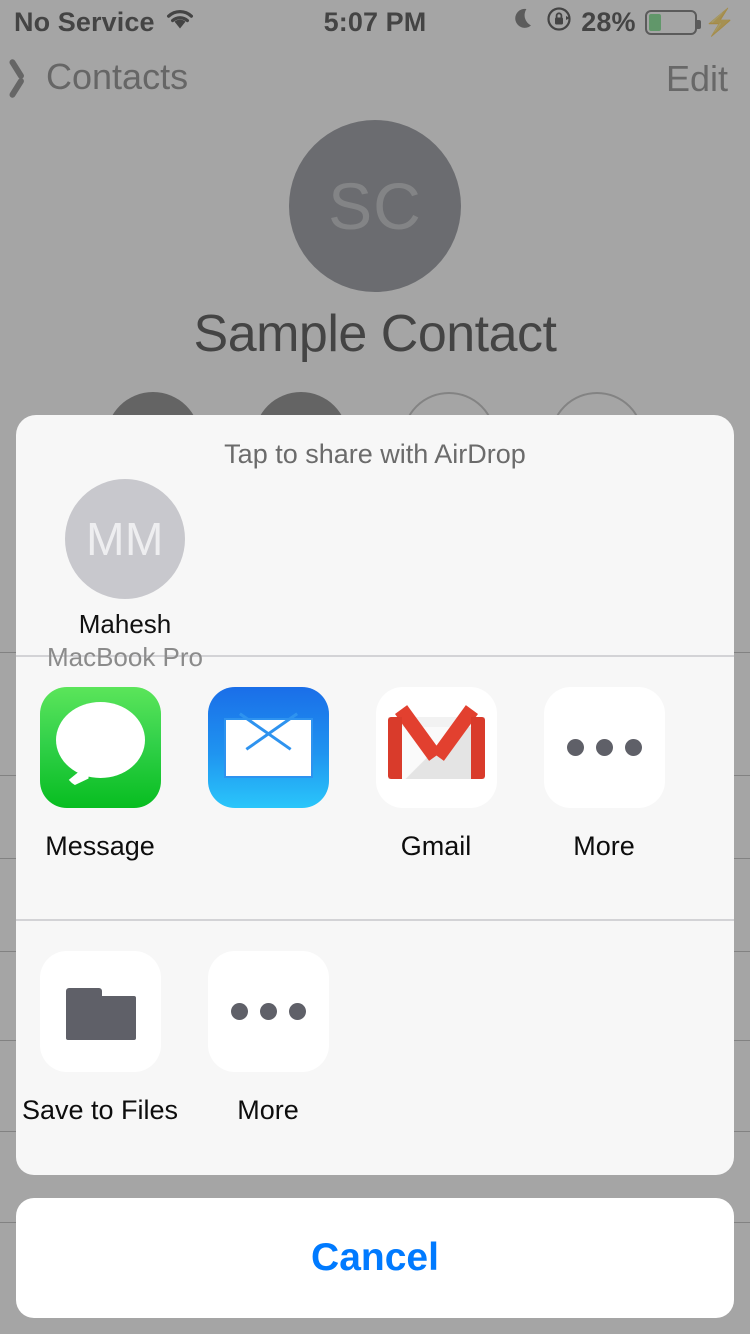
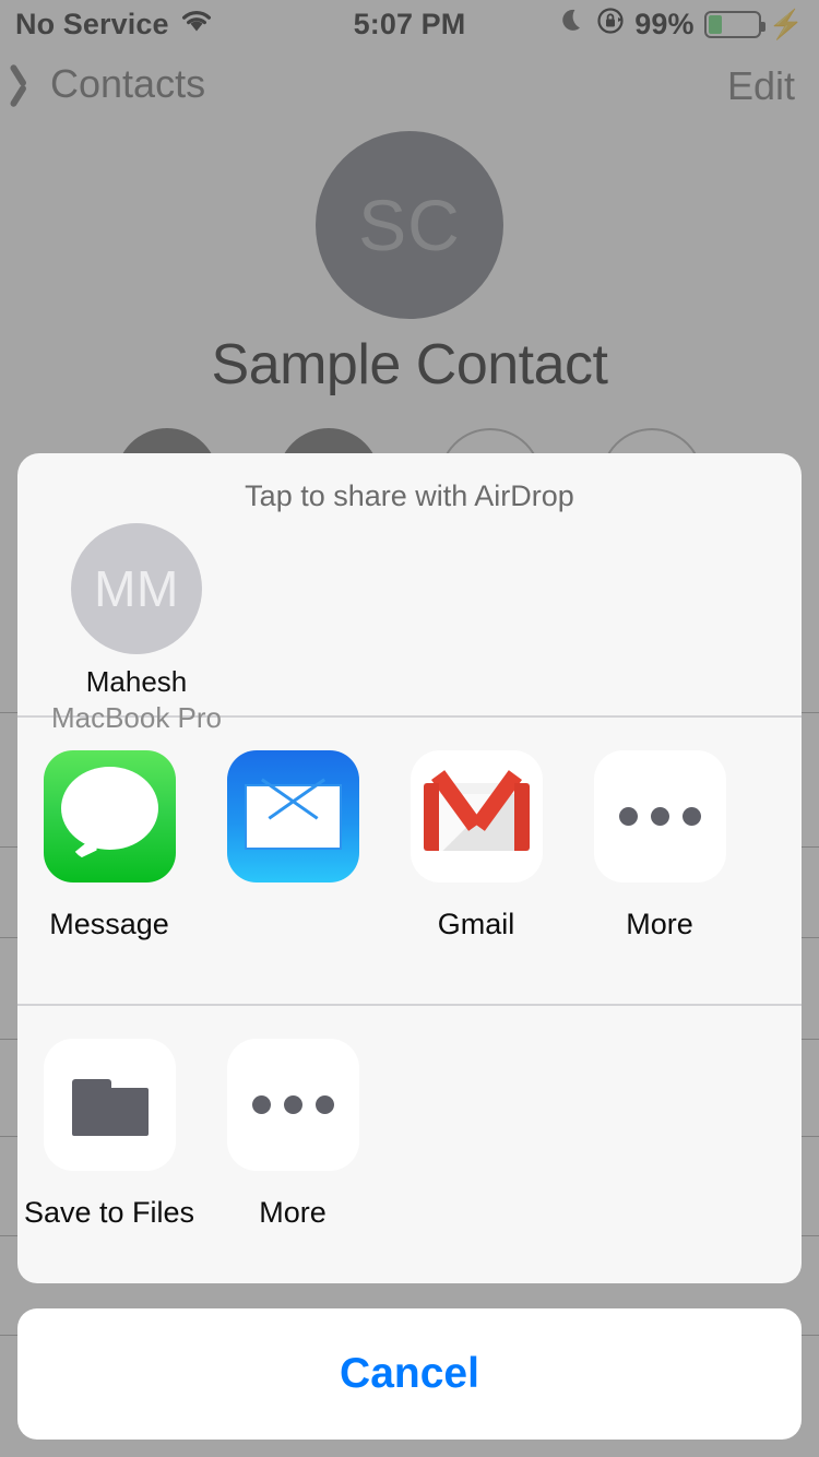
  No Service
  5:07 PM
- 28%
+ 99%
  ⚡
  Contacts
  Edit
  SC
  Sample Contact
  Tap to share with AirDrop
  MM
  Mahesh
  MacBook Pro
  Message
  Gmail
  More
  Save to Files
  More
  Cancel
